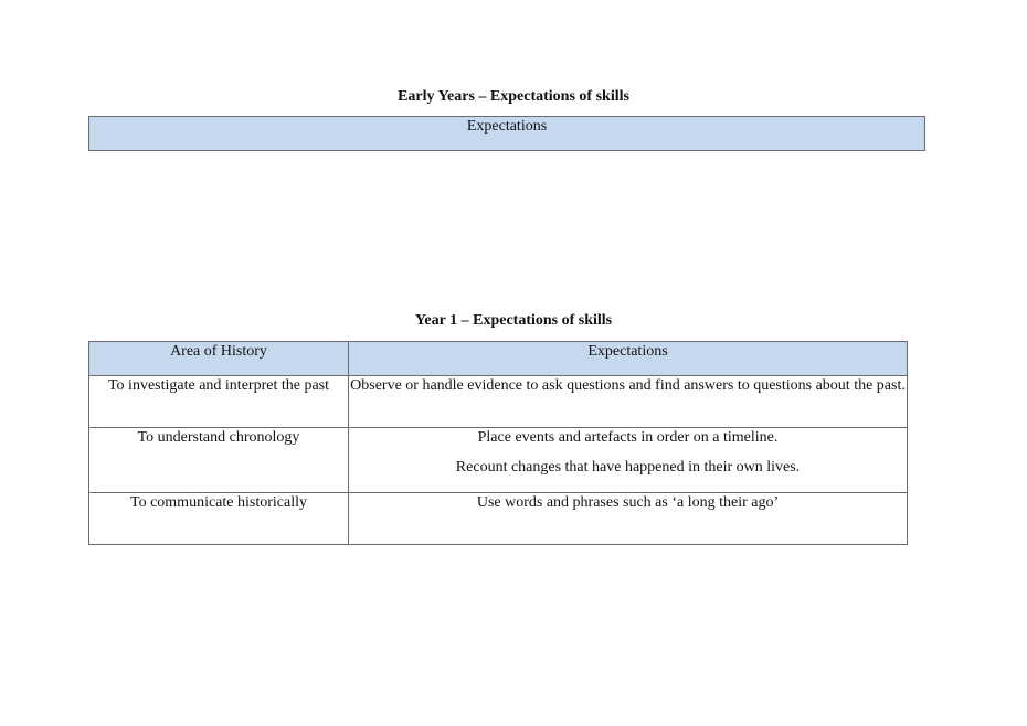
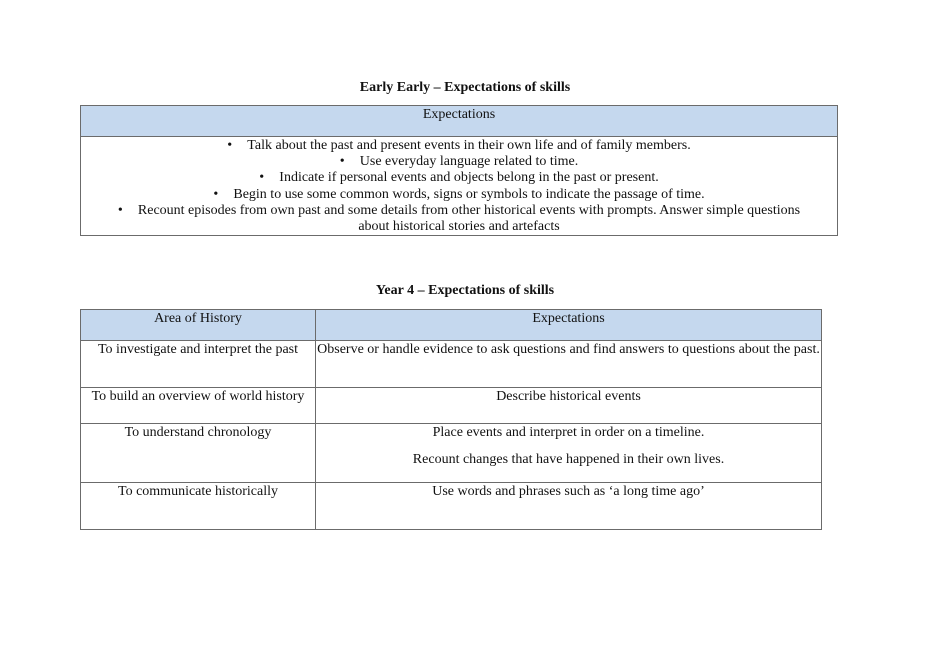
- Early Years – Expectations of skills
+ Early Early – Expectations of skills
  Expectations
+ • Talk about the past and present events in their own life and of family members. • Use everyday language related to time. • Indicate if personal events and objects belong in the past or present. • Begin to use some common words, signs or symbols to indicate the passage of time. • Recount episodes from own past and some details from other historical events with prompts. Answer simple questions about historical stories and artefacts
- Year 1 – Expectations of skills
+ Year 4 – Expectations of skills
  Area of History	Expectations
  To investigate and interpret the past	Observe or handle evidence to ask questions and find answers to questions about the past.
+ To build an overview of world history	Describe historical events
- To understand chronology	Place events and artefacts in order on a timeline. Recount changes that have happened in their own lives.
+ To understand chronology	Place events and interpret in order on a timeline. Recount changes that have happened in their own lives.
- To communicate historically	Use words and phrases such as ‘a long their ago’
+ To communicate historically	Use words and phrases such as ‘a long time ago’
